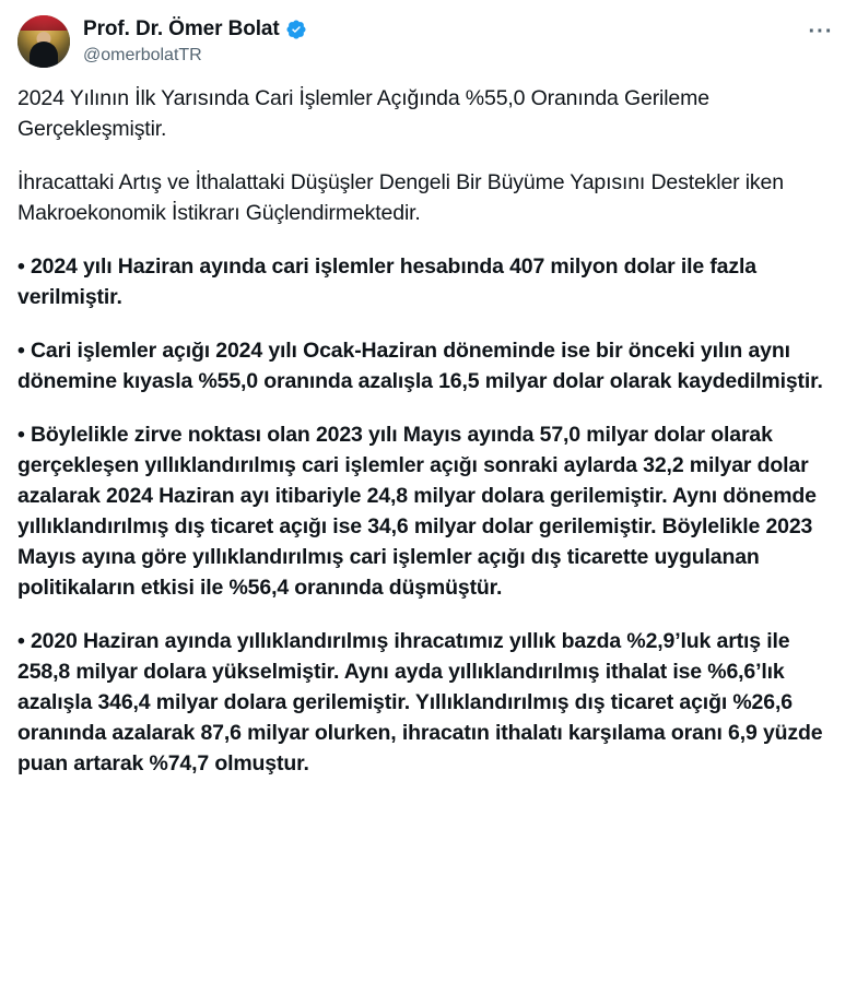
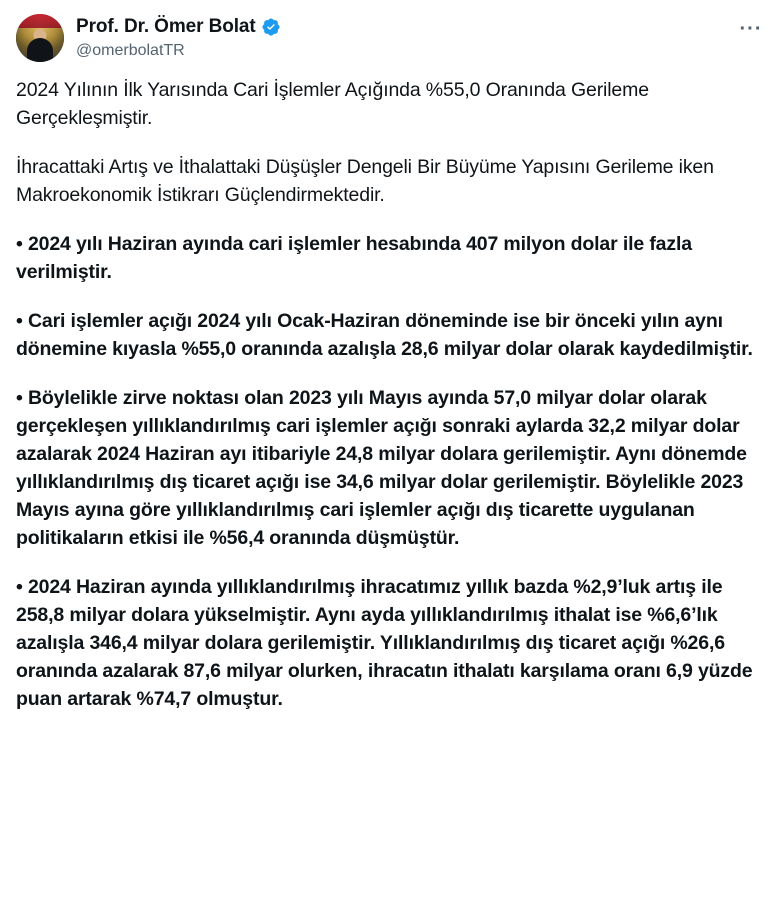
  Prof. Dr. Ömer Bolat
  @omerbolatTR
  ···
  2024 Yılının İlk Yarısında Cari İşlemler Açığında %55,0 Oranında Gerileme Gerçekleşmiştir.
- İhracattaki Artış ve İthalattaki Düşüşler Dengeli Bir Büyüme Yapısını Destekler iken Makroekonomik İstikrarı Güçlendirmektedir.
+ İhracattaki Artış ve İthalattaki Düşüşler Dengeli Bir Büyüme Yapısını Gerileme iken Makroekonomik İstikrarı Güçlendirmektedir.
  • 2024 yılı Haziran ayında cari işlemler hesabında 407 milyon dolar ile fazla verilmiştir.
- • Cari işlemler açığı 2024 yılı Ocak-Haziran döneminde ise bir önceki yılın aynı dönemine kıyasla %55,0 oranında azalışla 16,5 milyar dolar olarak kaydedilmiştir.
+ • Cari işlemler açığı 2024 yılı Ocak-Haziran döneminde ise bir önceki yılın aynı dönemine kıyasla %55,0 oranında azalışla 28,6 milyar dolar olarak kaydedilmiştir.
  • Böylelikle zirve noktası olan 2023 yılı Mayıs ayında 57,0 milyar dolar olarak gerçekleşen yıllıklandırılmış cari işlemler açığı sonraki aylarda 32,2 milyar dolar azalarak 2024 Haziran ayı itibariyle 24,8 milyar dolara gerilemiştir. Aynı dönemde yıllıklandırılmış dış ticaret açığı ise 34,6 milyar dolar gerilemiştir. Böylelikle 2023 Mayıs ayına göre yıllıklandırılmış cari işlemler açığı dış ticarette uygulanan politikaların etkisi ile %56,4 oranında düşmüştür.
- • 2020 Haziran ayında yıllıklandırılmış ihracatımız yıllık bazda %2,9’luk artış ile 258,8 milyar dolara yükselmiştir. Aynı ayda yıllıklandırılmış ithalat ise %6,6’lık azalışla 346,4 milyar dolara gerilemiştir. Yıllıklandırılmış dış ticaret açığı %26,6 oranında azalarak 87,6 milyar olurken, ihracatın ithalatı karşılama oranı 6,9 yüzde puan artarak %74,7 olmuştur.
+ • 2024 Haziran ayında yıllıklandırılmış ihracatımız yıllık bazda %2,9’luk artış ile 258,8 milyar dolara yükselmiştir. Aynı ayda yıllıklandırılmış ithalat ise %6,6’lık azalışla 346,4 milyar dolara gerilemiştir. Yıllıklandırılmış dış ticaret açığı %26,6 oranında azalarak 87,6 milyar olurken, ihracatın ithalatı karşılama oranı 6,9 yüzde puan artarak %74,7 olmuştur.
